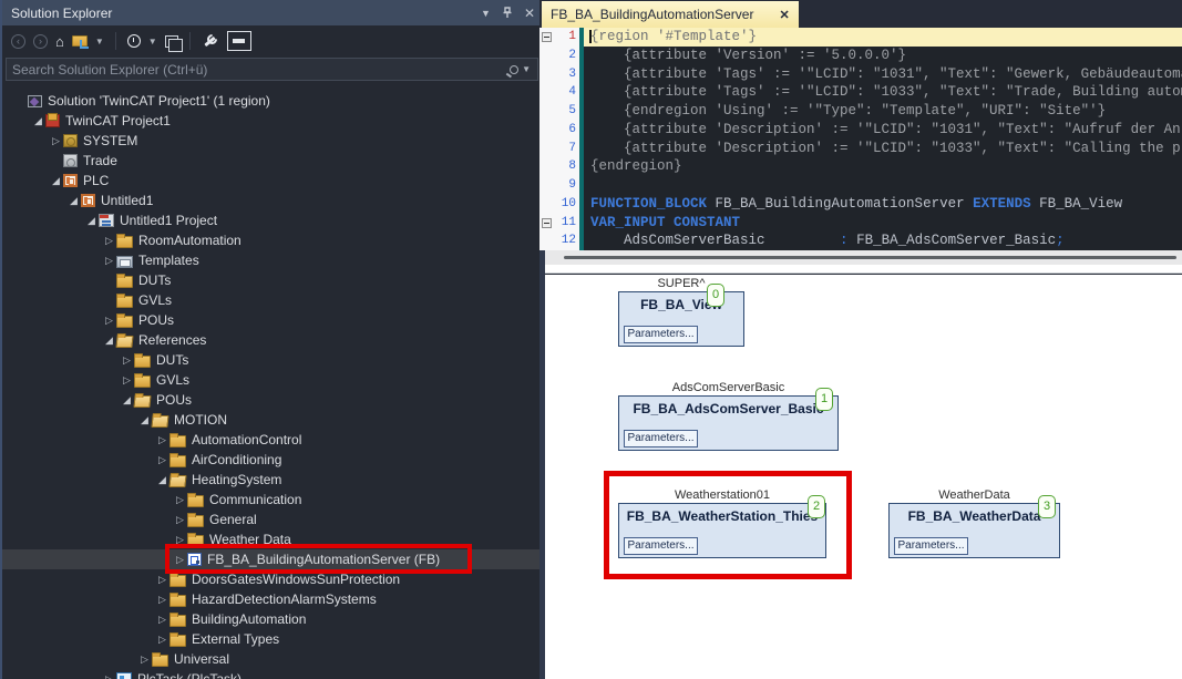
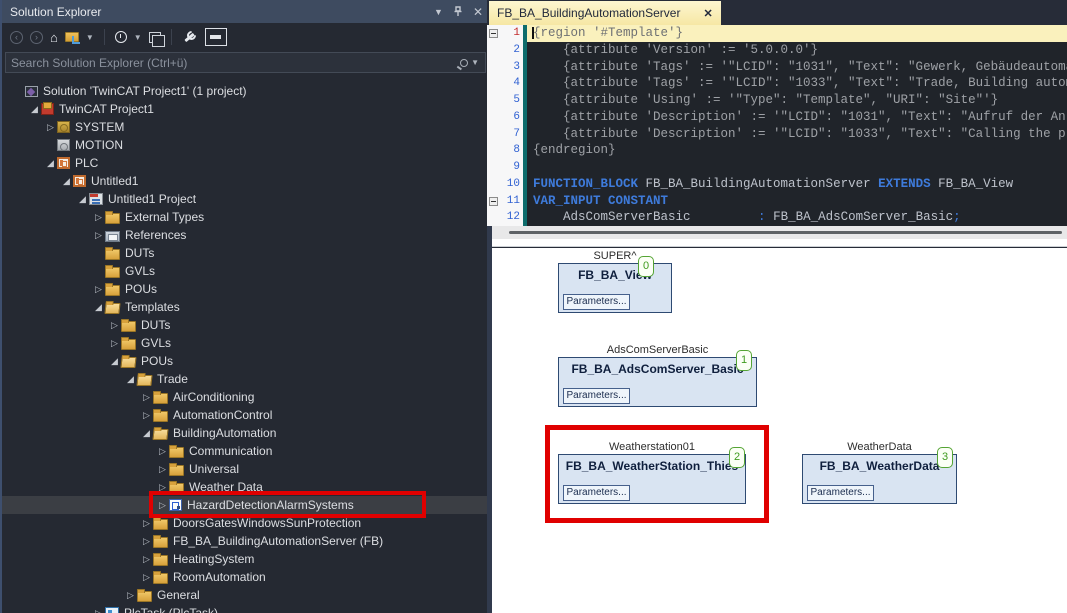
  Solution Explorer
  ▼
  ✕
  ‹
  ›
  ⌂
  ▼
  ▼
  Search Solution Explorer (Ctrl+ü)
  ▼
- Solution 'TwinCAT Project1' (1 region)
+ Solution 'TwinCAT Project1' (1 project)
  ◢
  TwinCAT Project1
  ▷
  SYSTEM
- Trade
+ MOTION
  ◢
  PLC
  ◢
  Untitled1
  ◢
  Untitled1 Project
  ▷
- RoomAutomation
+ External Types
  ▷
- Templates
+ References
  DUTs
  GVLs
  ▷
  POUs
  ◢
- References
+ Templates
  ▷
  DUTs
  ▷
  GVLs
  ◢
  POUs
  ◢
- MOTION
+ Trade
  ▷
- AutomationControl
+ AirConditioning
  ▷
- AirConditioning
+ AutomationControl
  ◢
- HeatingSystem
+ BuildingAutomation
  ▷
  Communication
  ▷
- General
+ Universal
  ▷
  Weather Data
  ▷
- FB_BA_BuildingAutomationServer (FB)
+ HazardDetectionAlarmSystems
  ▷
  DoorsGatesWindowsSunProtection
  ▷
- HazardDetectionAlarmSystems
+ FB_BA_BuildingAutomationServer (FB)
  ▷
- BuildingAutomation
+ HeatingSystem
  ▷
- External Types
+ RoomAutomation
  ▷
- Universal
+ General
  FB_BA_BuildingAutomationServer
  ✕
  {region '#Template'}
  {attribute 'Version' := '5.0.0.0'}
  {attribute 'Tags' := '"LCID": "1031", "Text": "Gewerk, Gebäudeautom
  {attribute 'Tags' := '"LCID": "1033", "Text": "Trade, Building auto
- {endregion 'Using' := '"Type": "Template", "URI": "Site"'}
+ {attribute 'Using' := '"Type": "Template", "URI": "Site"'}
  {attribute 'Description' := '"LCID": "1031", "Text": "Aufruf der An
  {attribute 'Description' := '"LCID": "1033", "Text": "Calling the p
  {endregion}
  FUNCTION_BLOCK FB_BA_BuildingAutomationServer EXTENDS FB_BA_View
  VAR_INPUT CONSTANT
  AdsComServerBasic : FB_BA_AdsComServer_Basic;
  1
  2
  3
  4
  5
  6
  7
  8
  9
  10
  11
  12
  SUPER^
  FB_BA_Vi
  Parameters...
  0
  AdsComServerBasic
  FB_BA_AdsComServer_Basi
  Parameters...
  1
  Weatherstation01
  FB_BA_WeatherStation_Thie
  Parameters...
  2
  WeatherData
  FB_BA_WeatherData
  Parameters...
  3
